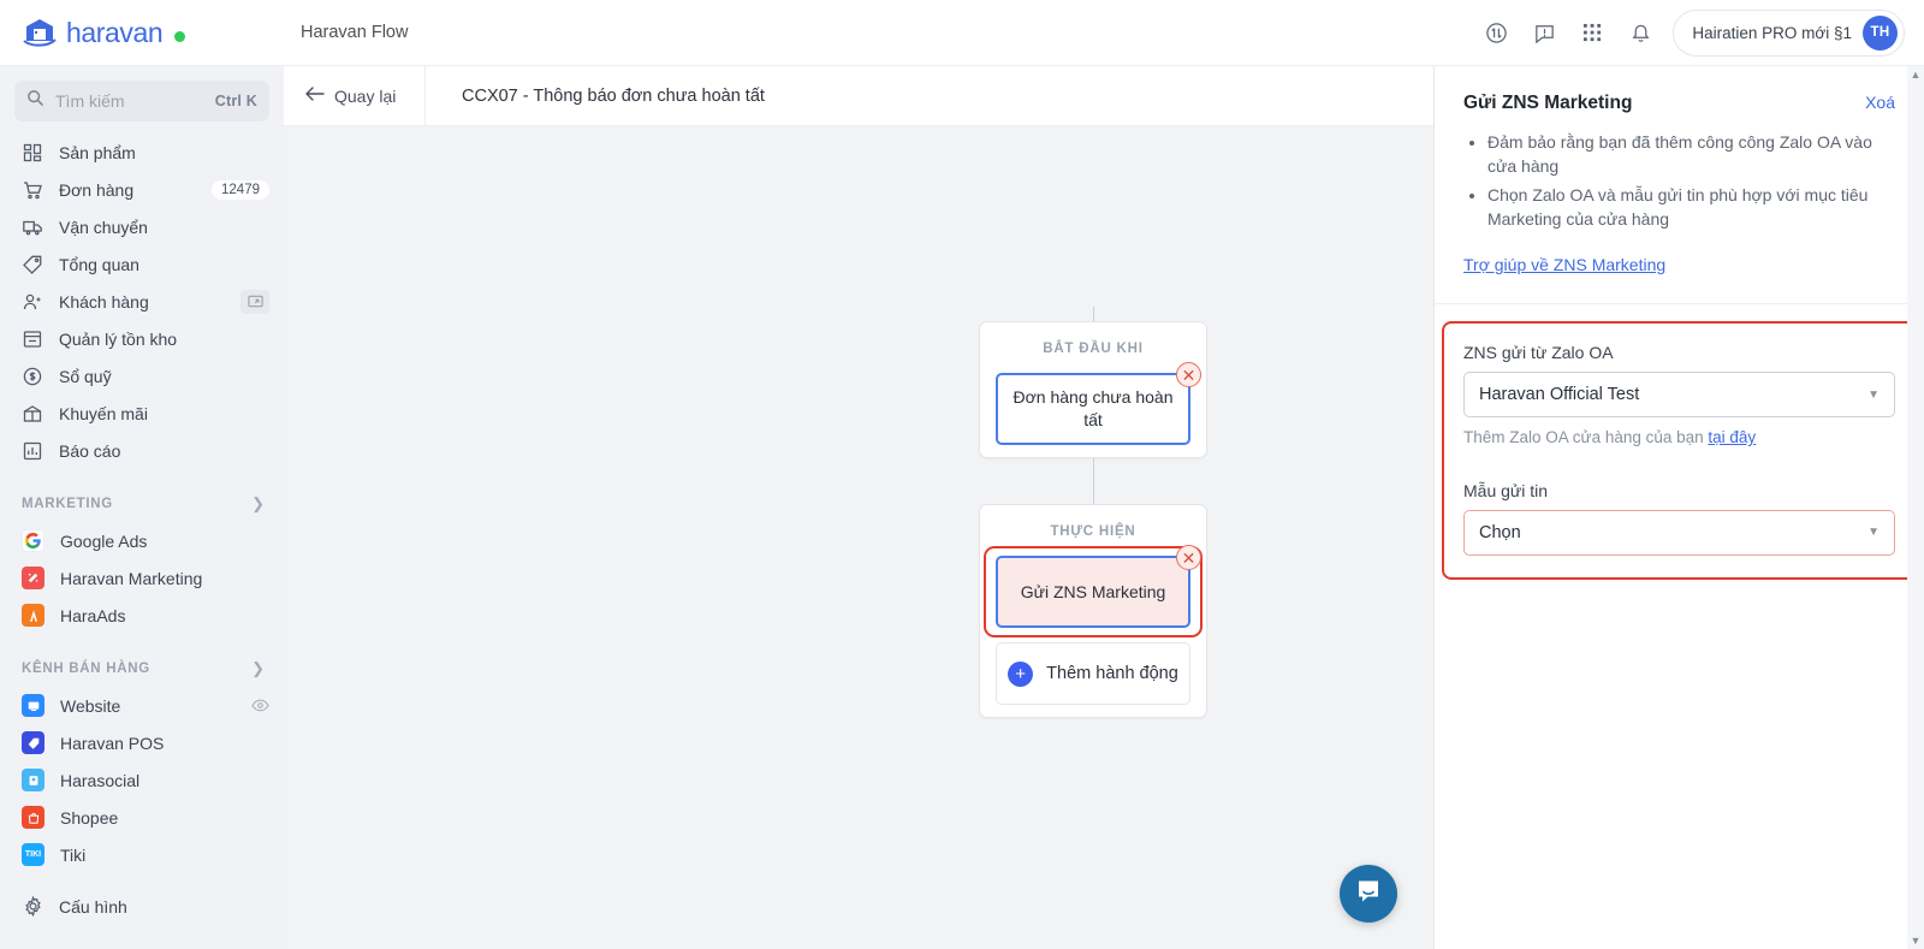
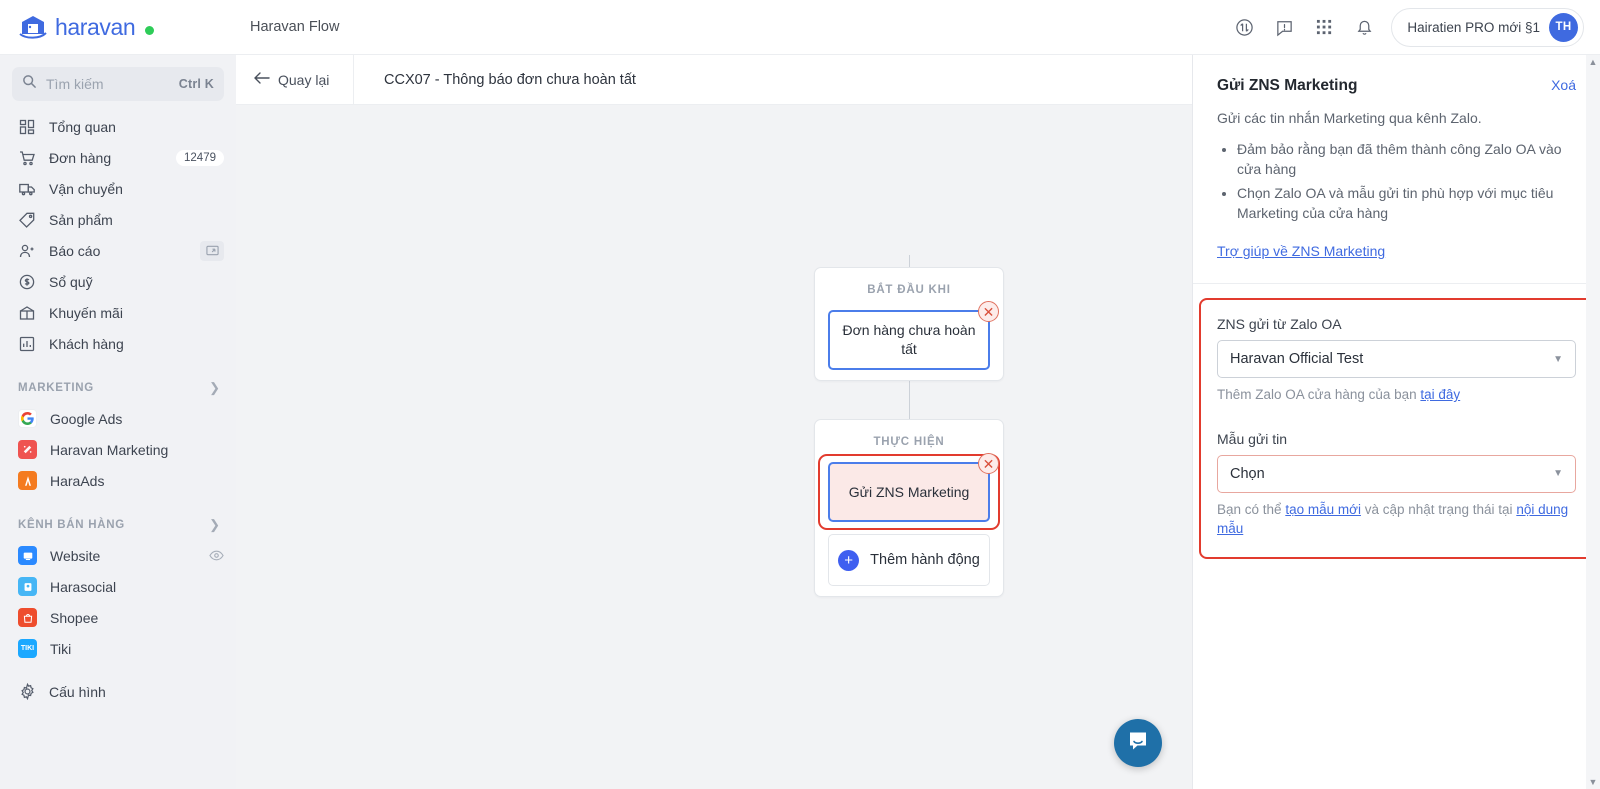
  haravan
  Haravan Flow
  Hairatien PRO mới §1
  TH
  Tìm kiếm
  Ctrl K
- Sản phẩm
+ Tổng quan
  Đơn hàng
  12479
  Vận chuyển
- Tổng quan
+ Sản phẩm
- Khách hàng
+ Báo cáo
- Quản lý tồn kho
  Sổ quỹ
  Khuyến mãi
- Báo cáo
+ Khách hàng
  MARKETING
  ❯
  Google Ads
  Haravan Marketing
  HaraAds
  KÊNH BÁN HÀNG
  ❯
  Website
- Haravan POS
  Harasocial
  Shopee
  Tiki
  Cấu hình
  Quay lại
  CCX07 - Thông báo đơn chưa hoàn tất
  BẮT ĐẦU KHI
  Đơn hàng chưa hoàn tất
  ✕
  THỰC HIỆN
  Gửi ZNS Marketing
  ✕
  +
  Thêm hành động
  Gửi ZNS Marketing
  Xoá
+ Gửi các tin nhắn Marketing qua kênh Zalo.
- Đảm bảo rằng bạn đã thêm công công Zalo OA vào cửa hàng
+ Đảm bảo rằng bạn đã thêm thành công Zalo OA vào cửa hàng
  Chọn Zalo OA và mẫu gửi tin phù hợp với mục tiêu Marketing của cửa hàng
  Trợ giúp về ZNS Marketing
  ZNS gửi từ Zalo OA
  Haravan Official Test
  ▼
  Thêm Zalo OA cửa hàng của bạn tại đây
  Mẫu gửi tin
  Chọn
  ▼
+ Bạn có thể tạo mẫu mới và cập nhật trạng thái tại nội dung mẫu
  ▲
  ▼
